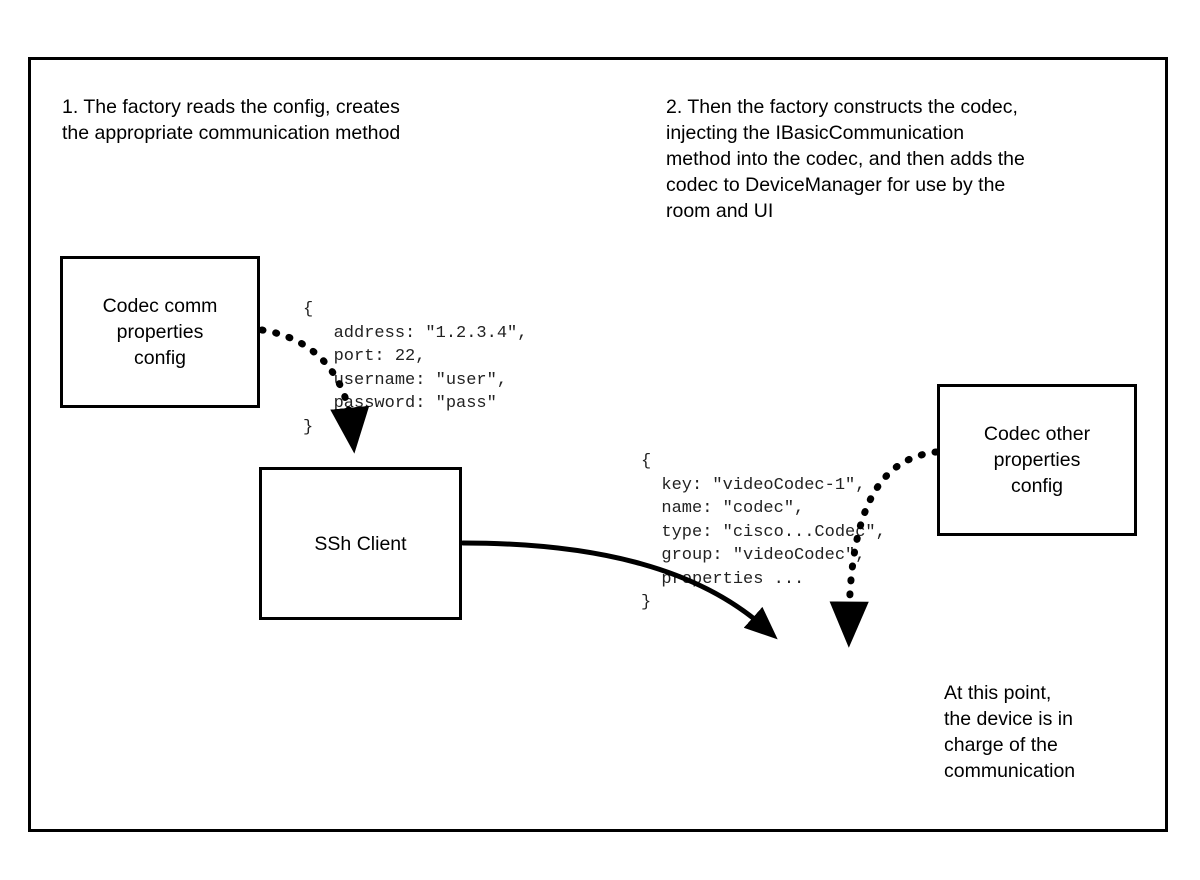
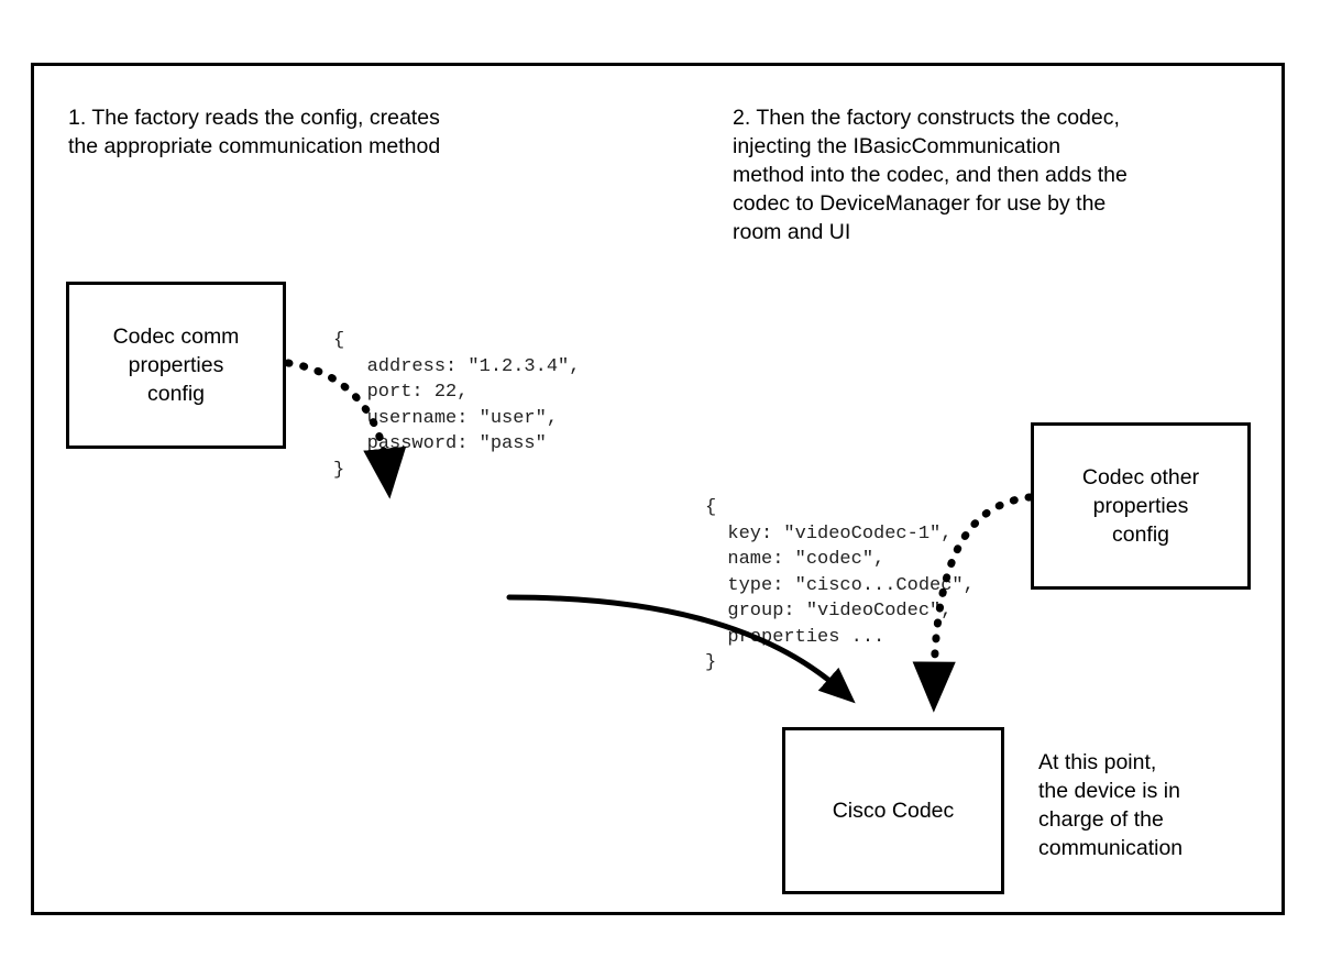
  1. The factory reads the config, creates
  the appropriate communication method
  2. Then the factory constructs the codec,
  injecting the IBasicCommunication
  method into the codec, and then adds the
  codec to DeviceManager for use by the
  room and UI
  Codec comm
  properties
  config
- SSh Client
  Codec other
  properties
  config
+ Cisco Codec
  {
  address: "1.2.3.4",
  port: 22,
  username: "user",
  password: "pass"
  }
  {
  key: "videoCodec-1",
  name: "codec",
  type: "cisco...Codec",
  group: "videoCodec",
  prperties ...
  }
  At this point,
  the device is in
  charge of the
  communication
